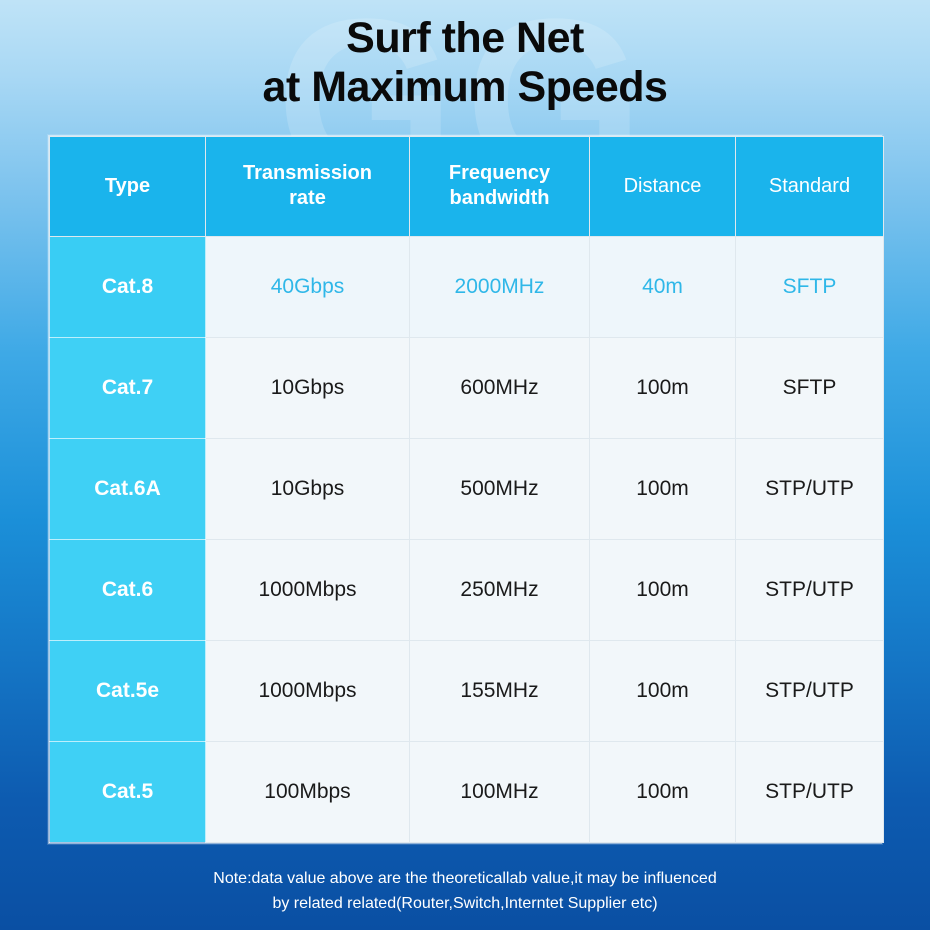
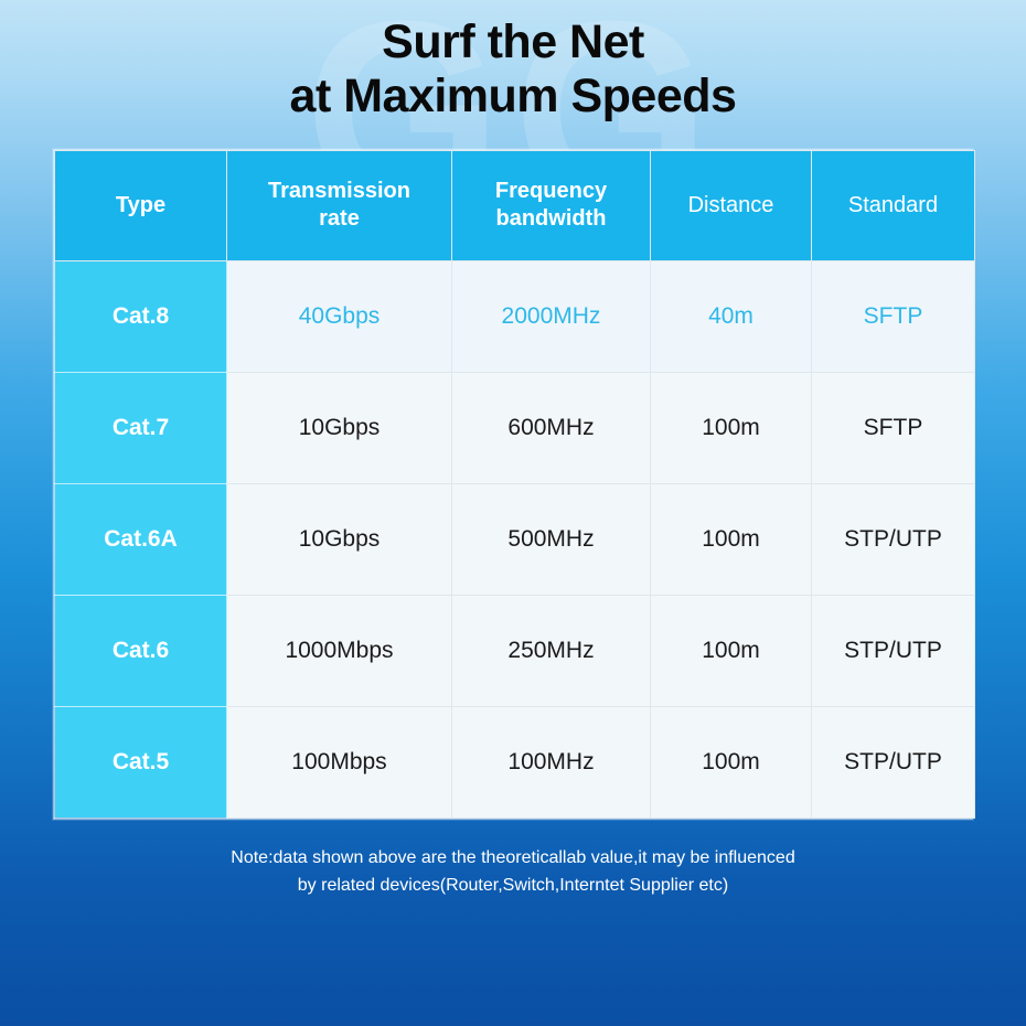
  GG
  Surf the Net
  at Maximum Speeds
  Type	Transmission rate	Frequency bandwidth	Distance	Standard
  Cat.8	40Gbps	2000MHz	40m	SFTP
  Cat.7	10Gbps	600MHz	100m	SFTP
  Cat.6A	10Gbps	500MHz	100m	STP/UTP
  Cat.6	1000Mbps	250MHz	100m	STP/UTP
- Cat.5e	1000Mbps	155MHz	100m	STP/UTP
  Cat.5	100Mbps	100MHz	100m	STP/UTP
- Note:data value above are the theoreticallab value,it may be influenced
+ Note:data shown above are the theoreticallab value,it may be influenced
- by related related(Router,Switch,Interntet Supplier etc)
+ by related devices(Router,Switch,Interntet Supplier etc)
